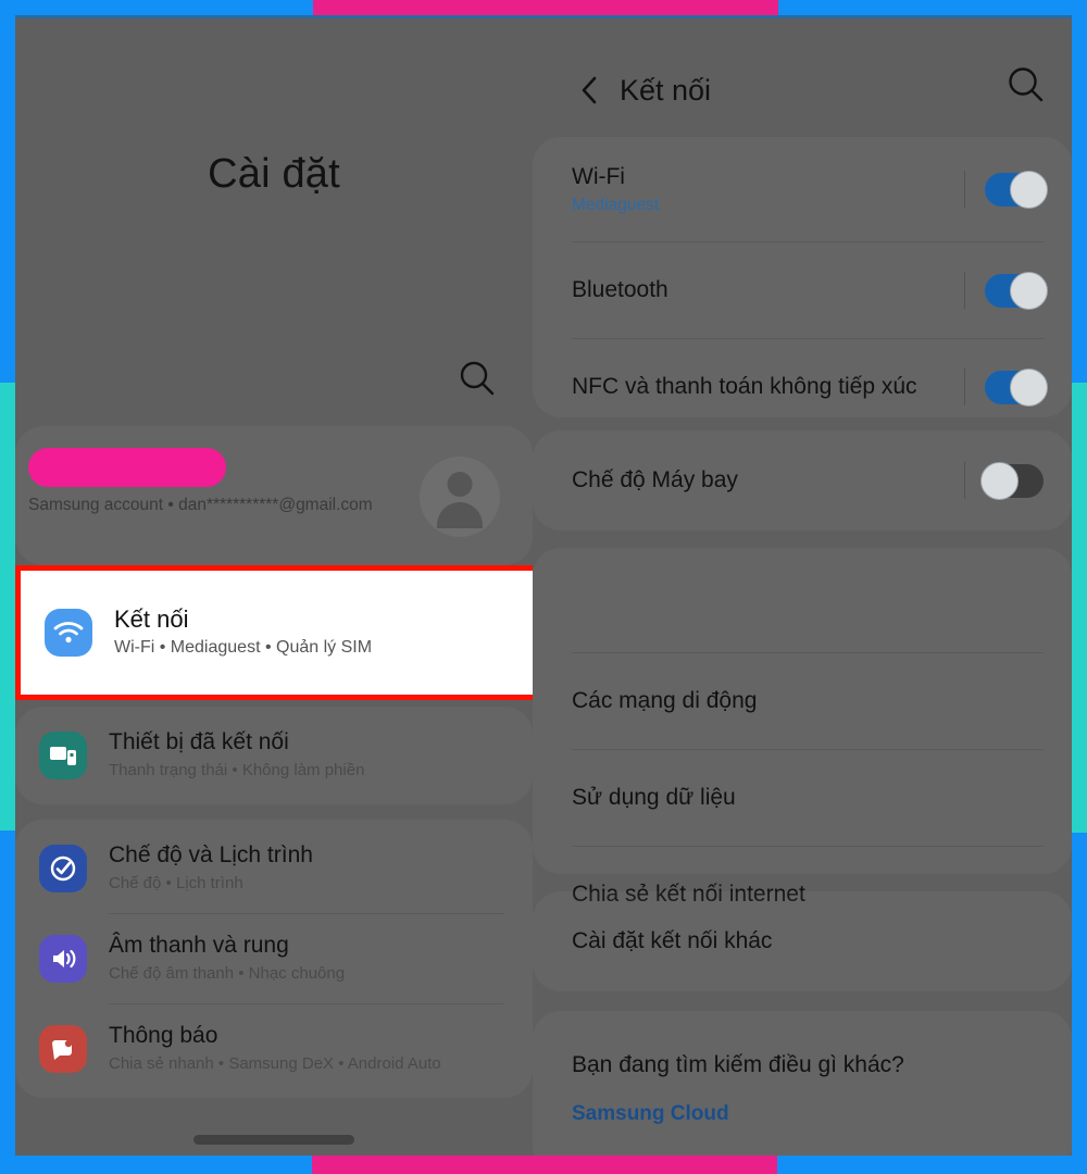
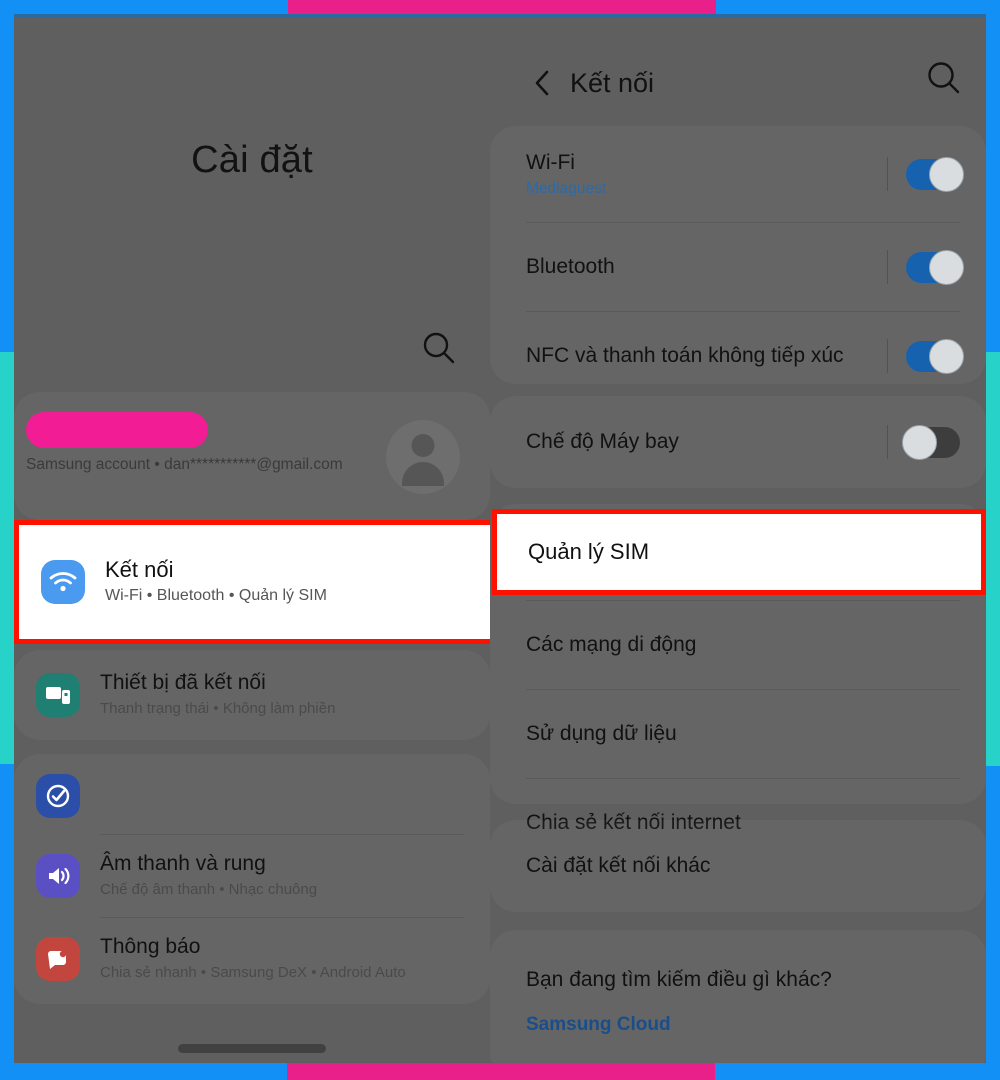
  Cài đặt
  Samsung account • dan***********@gmail.com
  Kết nối
- Wi-Fi • Mediaguest • Quản lý SIM
+ Wi-Fi • Bluetooth • Quản lý SIM
  Thiết bị đã kết nối
  Thanh trạng thái • Không làm phiền
- Chế độ và Lịch trình
- Chế độ • Lịch trình
  Âm thanh và rung
  Chế độ âm thanh • Nhạc chuông
  Thông báo
  Chia sẻ nhanh • Samsung DeX • Android Auto
  Kết nối
  Wi-Fi
  Mediaguest
  Bluetooth
  NFC và thanh toán không tiếp xúc
  Chế độ Máy bay
  Các mạng di động
  Sử dụng dữ liệu
  Chia sẻ kết nối internet
  Cài đặt kết nối khác
  Bạn đang tìm kiếm điều gì khác?
  Samsung Cloud
+ Quản lý SIM
